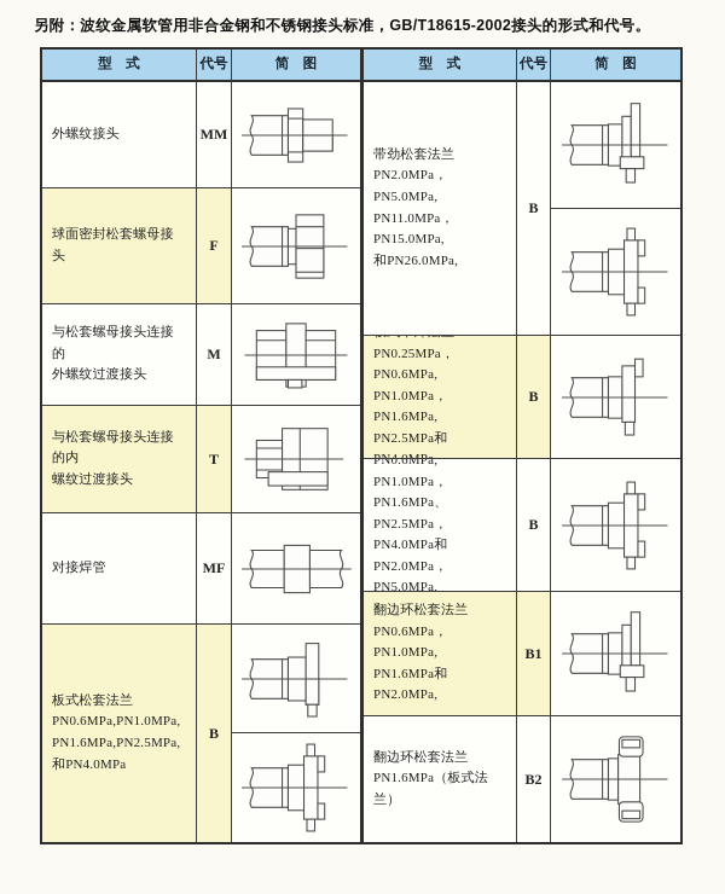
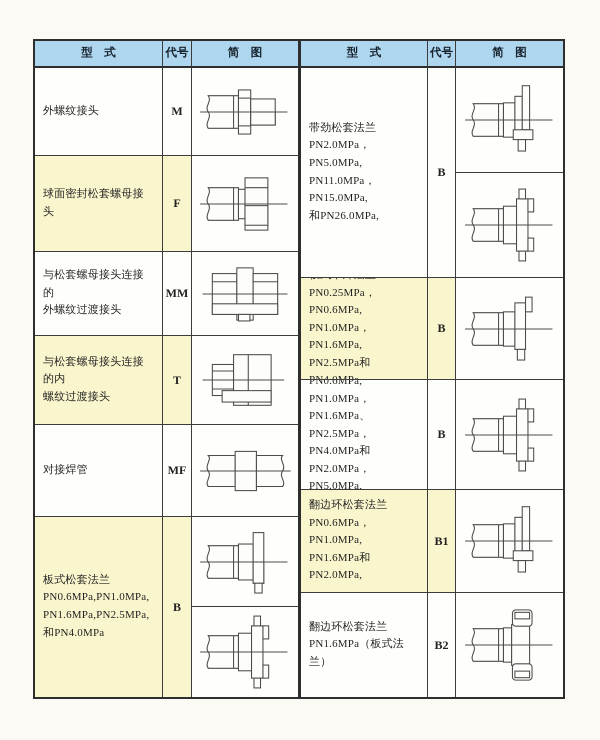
- 另附：波纹金属软管用非合金钢和不锈钢接头标准，GB/T18615-2002接头的形式和代号。
  型 式
  代号
  简 图
  外螺纹接头
- MM
+ M
  球面密封松套螺母接头
  F
  与松套螺母接头连接的
  外螺纹过渡接头
- M
+ MM
  与松套螺母接头连接的内
  螺纹过渡接头
  T
  对接焊管
  MF
  板式松套法兰
  PN0.6MPa,PN1.0MPa,
  PN1.6MPa,PN2.5MPa,
  和PN4.0MPa
  B
  型 式
  代号
  简 图
  带劲松套法兰
  PN2.0MPa，PN5.0MPa,
  PN11.0MPa，PN15.0MPa,
  和PN26.0MPa,
  B
  PN0.25MPa，PN0.6MPa,
  PN1.0MPa，PN1.6MPa,
  B
  PN1.0MPa，PN1.6MPa、
  PN2.5MPa，PN4.0MPa和
  PN2.0MPa，PN5.0MPa,
  B
  翻边环松套法兰
  PN0.6MPa，PN1.0MPa,
  PN1.6MPa和PN2.0MPa,
  B1
  翻边环松套法兰
  PN1.6MPa（板式法兰）
  B2
